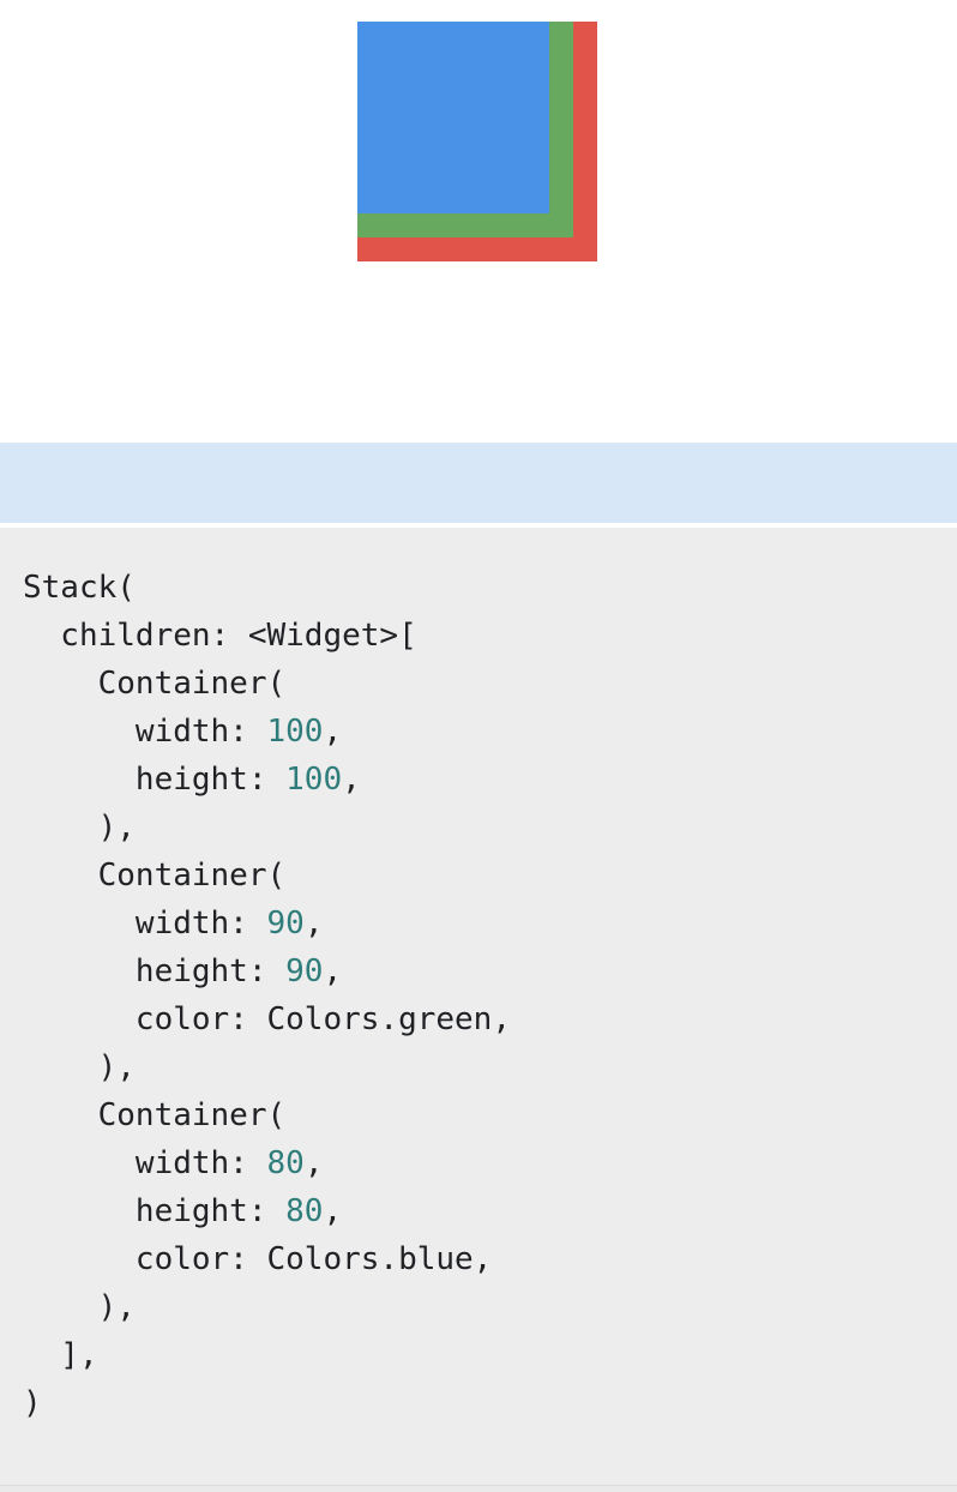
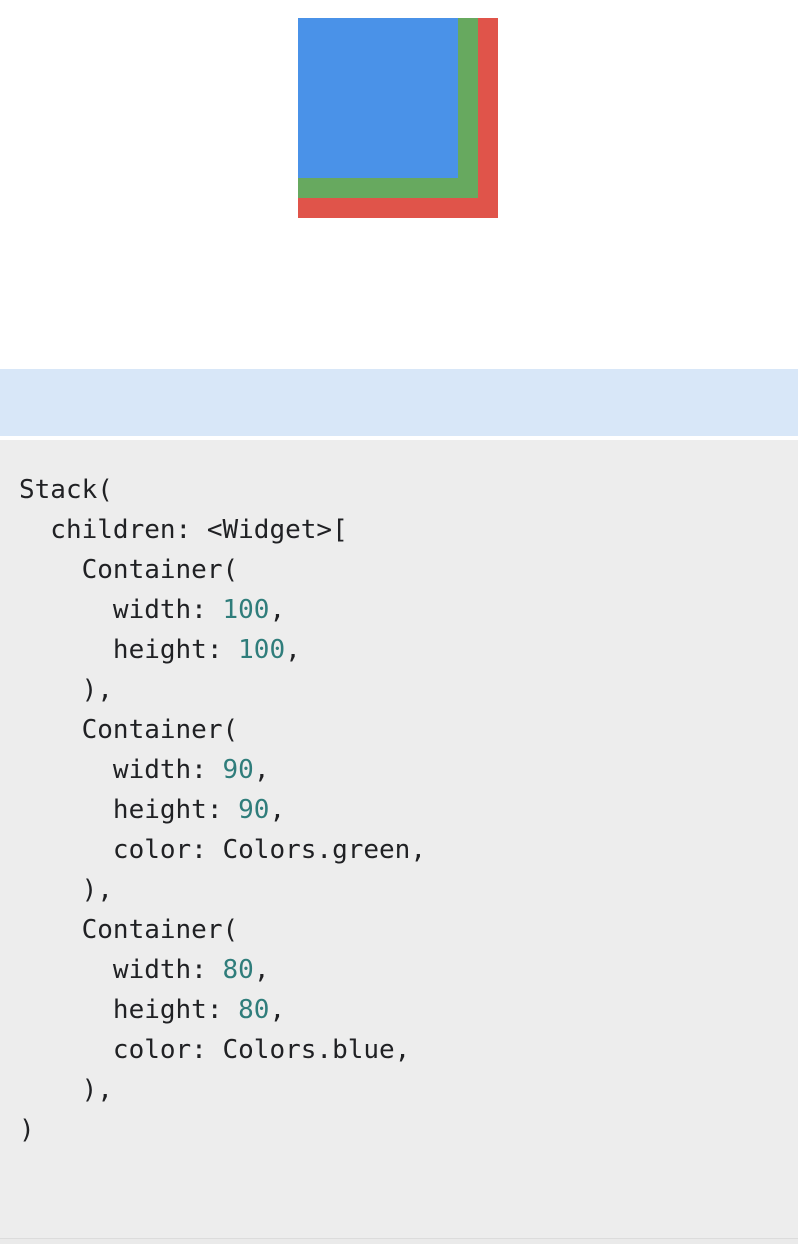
  Stack(
  children: <Widget>[
  Container(
  width: 100,
  height: 100,
  ),
  Container(
  width: 90,
  height: 90,
  color: Colors.green,
  ),
  Container(
  width: 80,
  height: 80,
  color: Colors.blue,
  ),
- ],
  )
